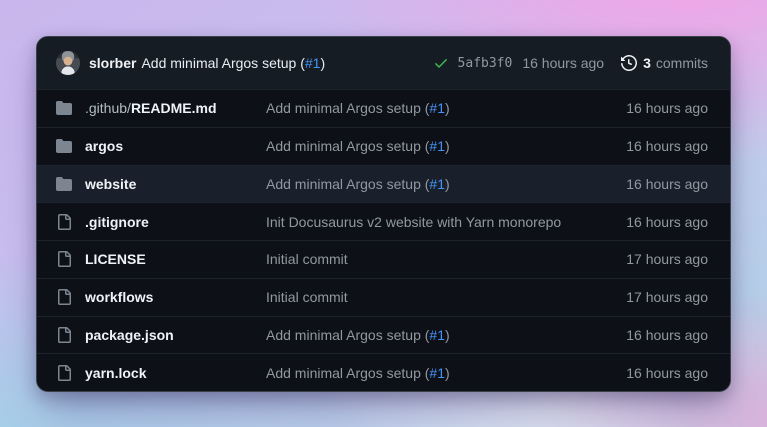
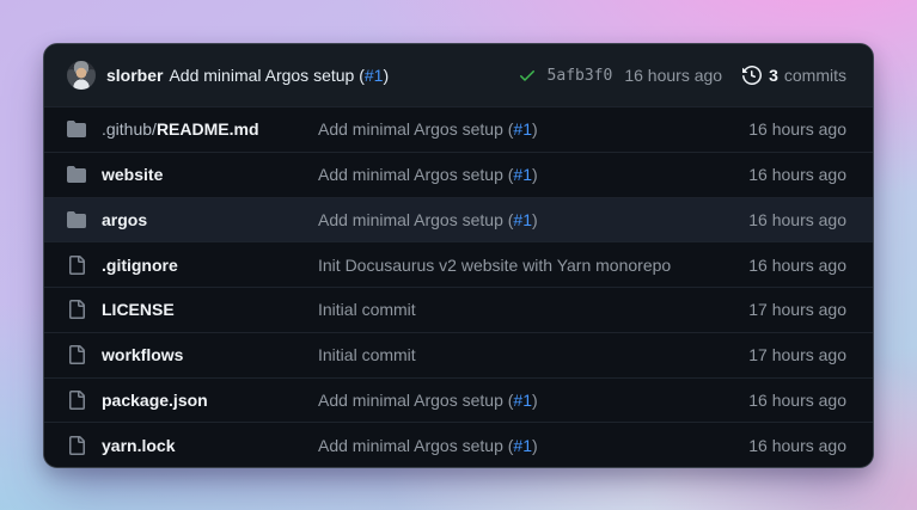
  slorber
  Add minimal Argos setup (#1)
  5afb3f0
  16 hours ago
  3
  commits
  .github/README.md
  Add minimal Argos setup (#1)
  16 hours ago
- argos
+ website
  Add minimal Argos setup (#1)
  16 hours ago
- website
+ argos
  Add minimal Argos setup (#1)
  16 hours ago
  .gitignore
  Init Docusaurus v2 website with Yarn monorepo
  16 hours ago
  LICENSE
  Initial commit
  17 hours ago
  workflows
  Initial commit
  17 hours ago
  package.json
  Add minimal Argos setup (#1)
  16 hours ago
  yarn.lock
  Add minimal Argos setup (#1)
  16 hours ago
